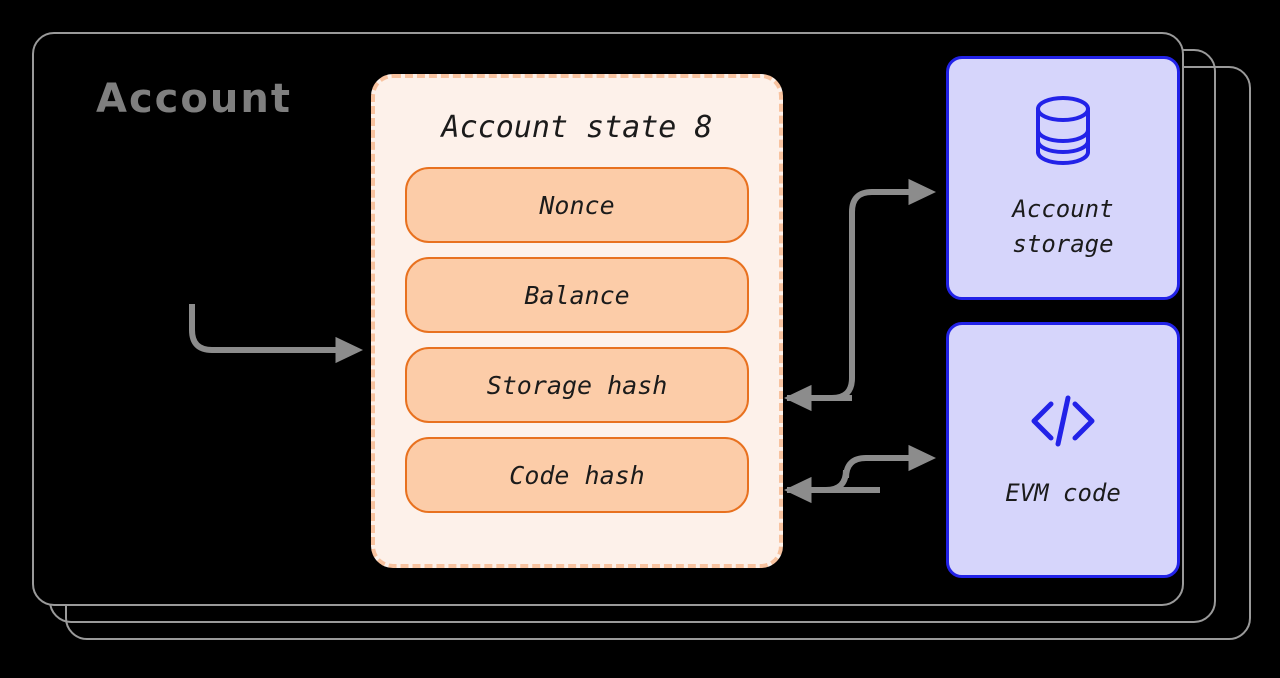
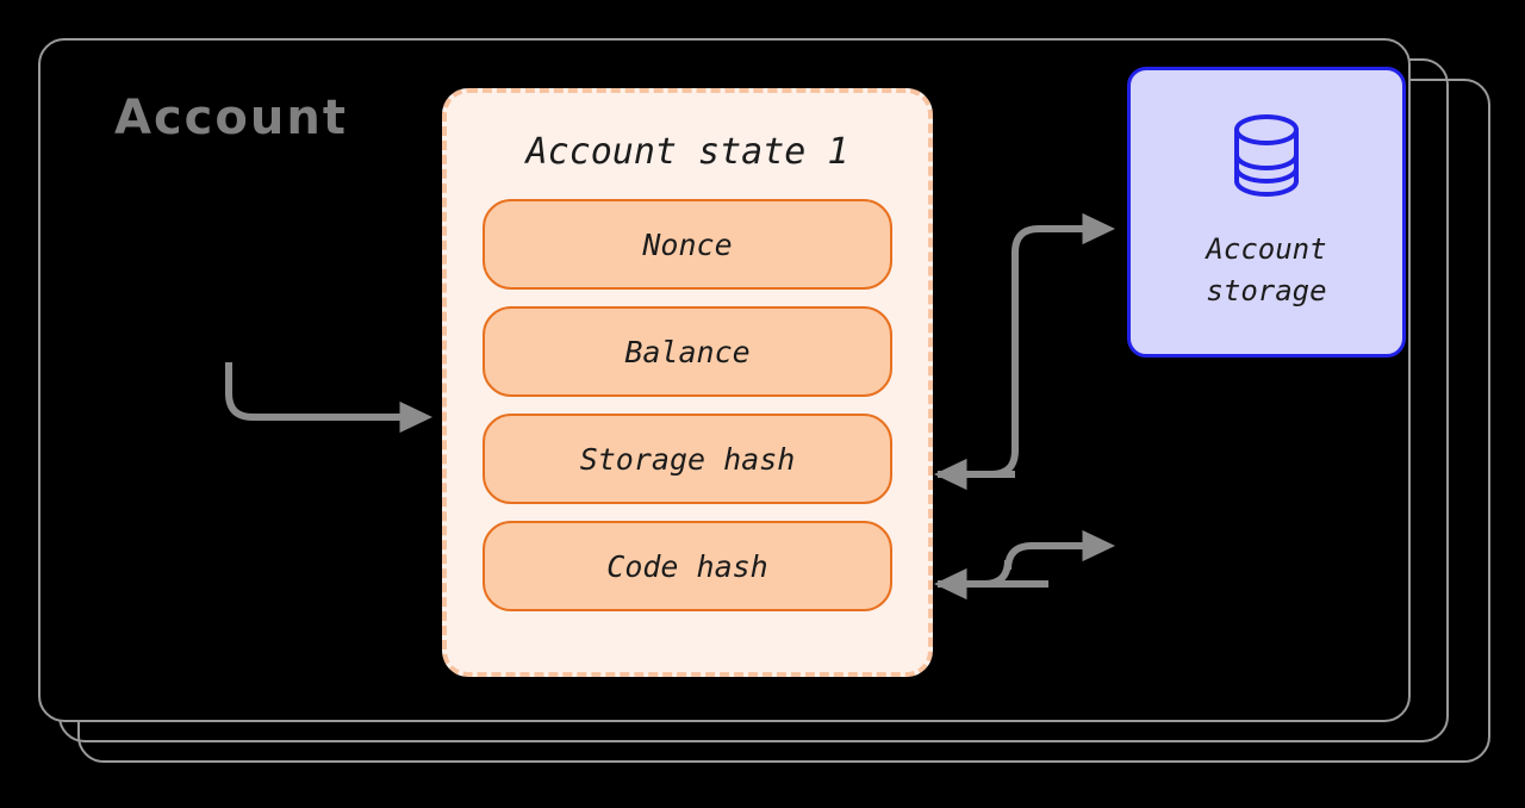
  Account
- Account state 8
+ Account state 1
  Nonce
  Balance
  Storage hash
  Code hash
  Account
  storage
- EVM code
